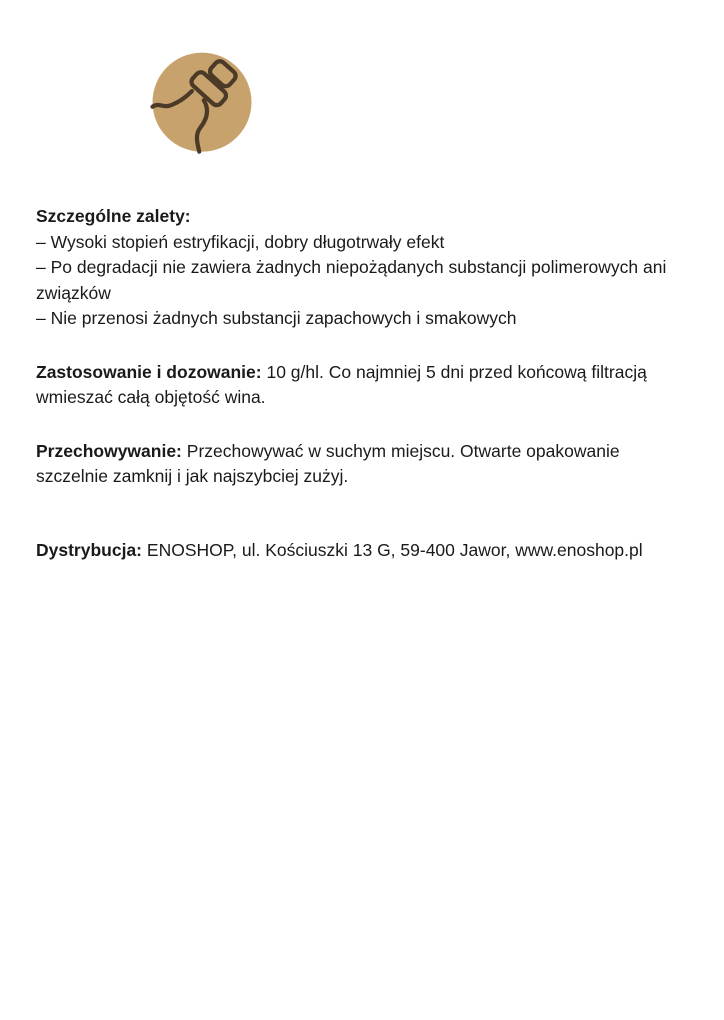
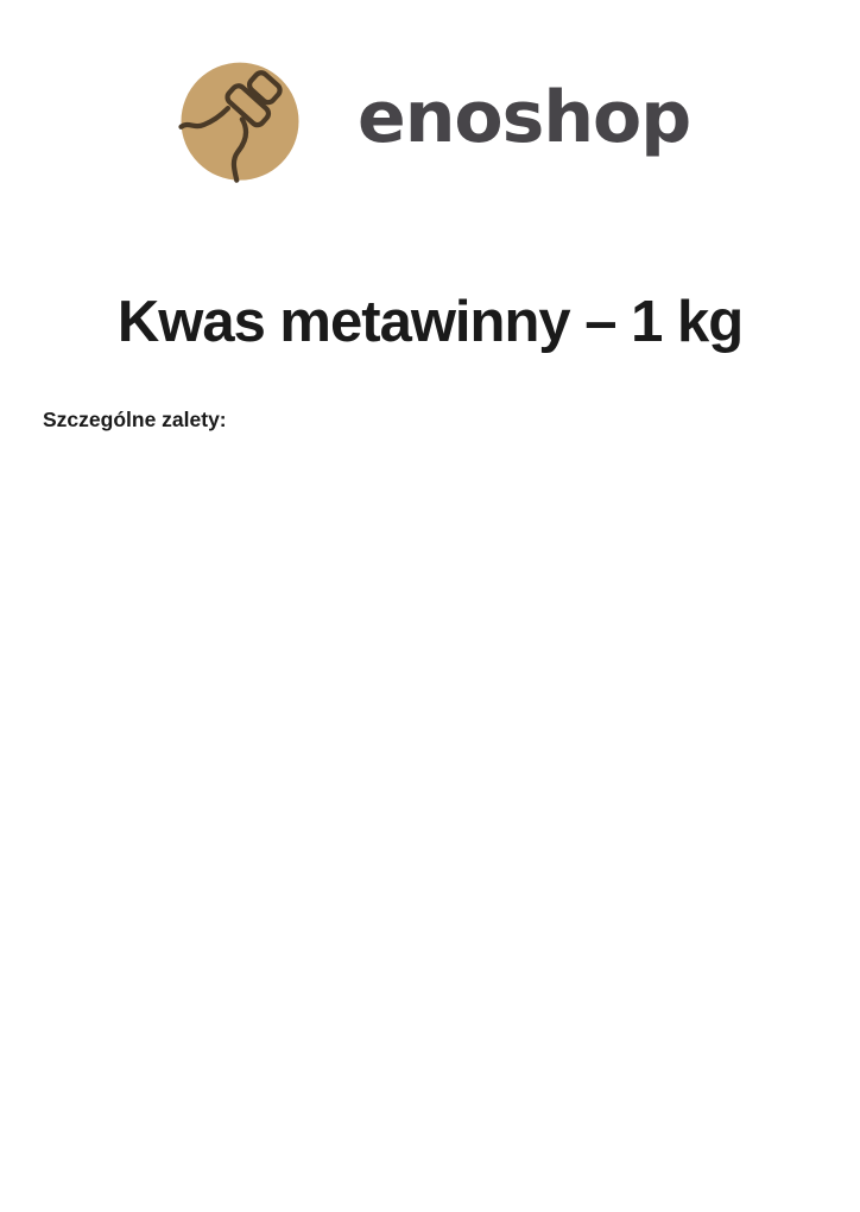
+ enoshop
+ Kwas metawinny – 1 kg
  Szczególne zalety:
- – Wysoki stopień estryfikacji, dobry długotrwały efekt
- – Po degradacji nie zawiera żadnych niepożądanych substancji polimerowych ani związków
- – Nie przenosi żadnych substancji zapachowych i smakowych
- Zastosowanie i dozowanie: 10 g/hl. Co najmniej 5 dni przed końcową filtracją wmieszać całą objętość wina.
- Przechowywanie: Przechowywać w suchym miejscu. Otwarte opakowanie szczelnie zamknij i jak najszybciej zużyj.
- Dystrybucja: ENOSHOP, ul. Kościuszki 13 G, 59-400 Jawor, www.enoshop.pl
